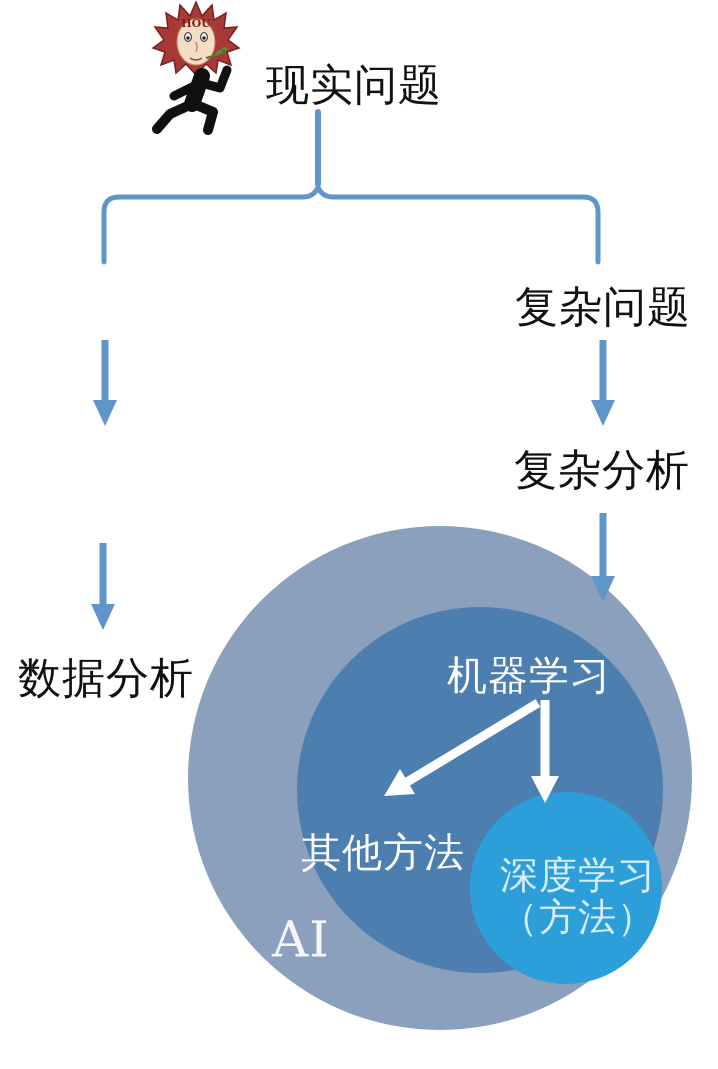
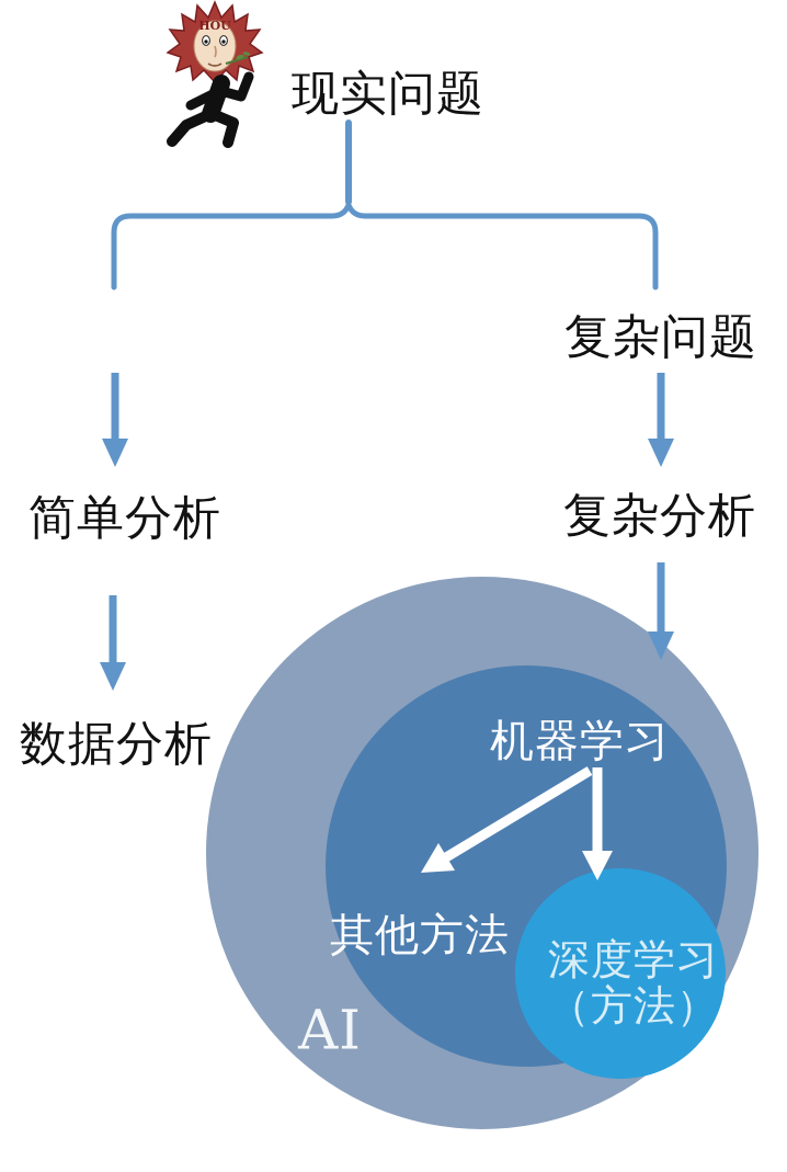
  HOU
  现实问题
  复杂问题
+ 简单分析
  复杂分析
  数据分析
  机器学习
  其他方法
  深度学习
  （方法）
  AI
